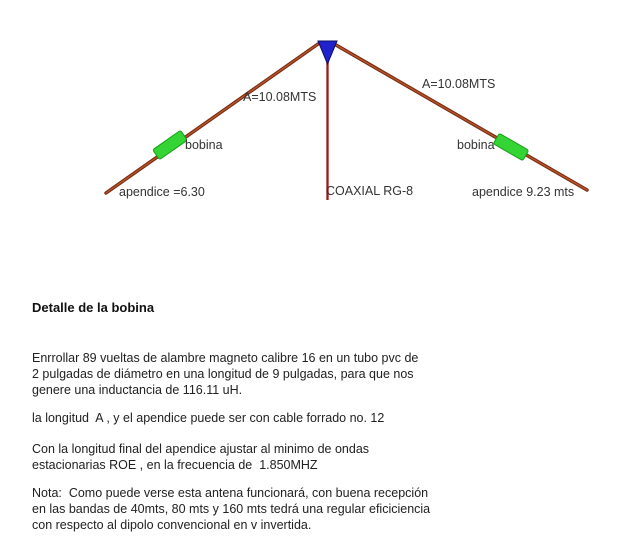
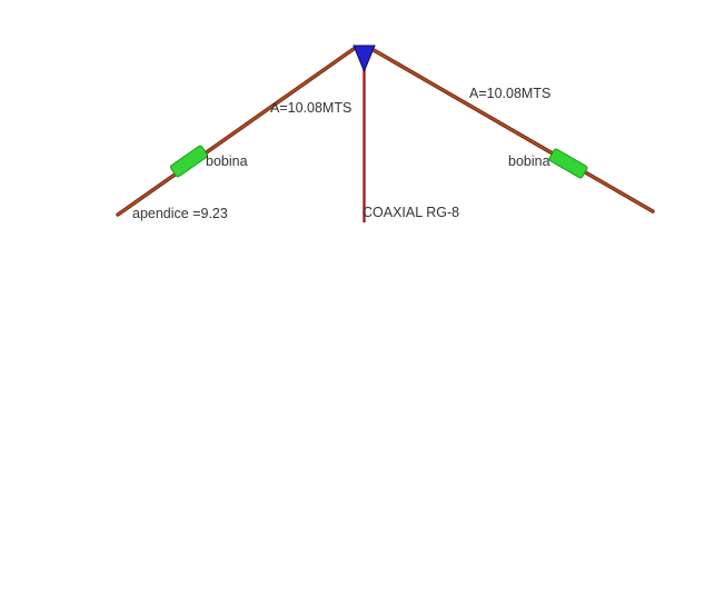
  A=10.08MTS
  A=10.08MTS
  bobina
  bobina
- apendice =6.30
+ apendice =9.23
  COAXIAL RG-8
- apendice 9.23 mts
- Detalle de la bobina
- Enrrollar 89 vueltas de alambre magneto calibre 16 en un tubo pvc de
- 2 pulgadas de diámetro en una longitud de 9 pulgadas, para que nos
- genere una inductancia de 116.11 uH.
- la longitud A , y el apendice puede ser con cable forrado no. 12
- Con la longitud final del apendice ajustar al minimo de ondas
- estacionarias ROE , en la frecuencia de 1.850MHZ
- Nota: Como puede verse esta antena funcionará, con buena recepción
- en las bandas de 40mts, 80 mts y 160 mts tedrá una regular eficiciencia
- con respecto al dipolo convencional en v invertida.
